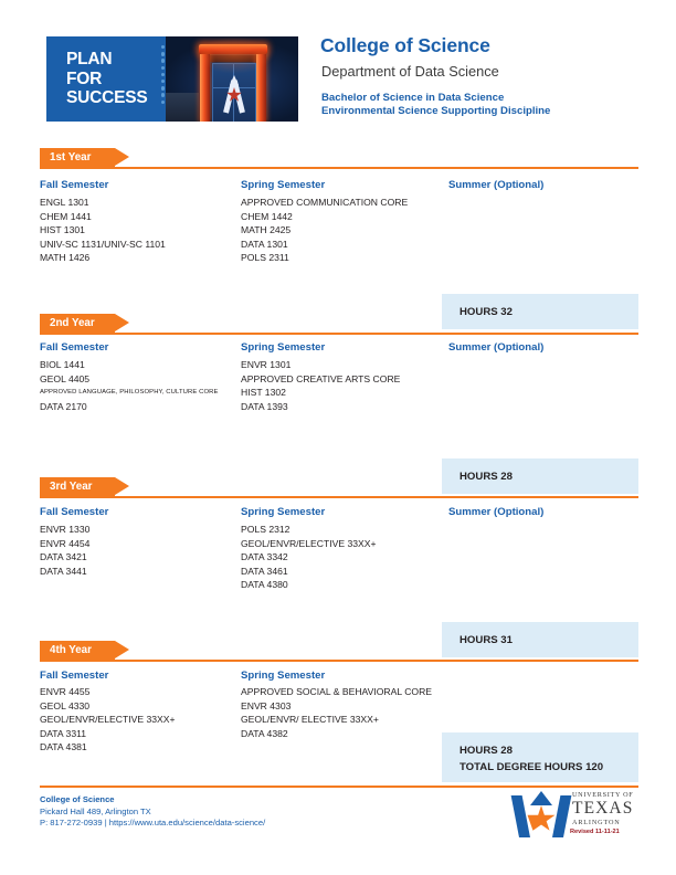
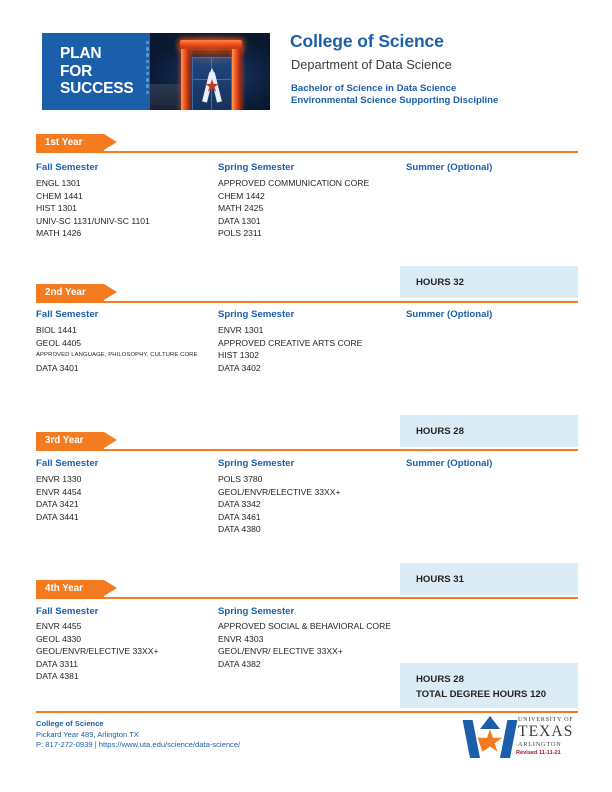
  PLAN
  FOR
  SUCCESS
  College of Science
  Department of Data Science
  Bachelor of Science in Data Science
  Environmental Science Supporting Discipline
  1st Year
  Fall Semester
  ENGL 1301
  CHEM 1441
  HIST 1301
  UNIV-SC 1131/UNIV-SC 1101
  MATH 1426
  Spring Semester
  APPROVED COMMUNICATION CORE
  CHEM 1442
  MATH 2425
  DATA 1301
  POLS 2311
  Summer (Optional)
  HOURS 32
  2nd Year
  Fall Semester
  BIOL 1441
  GEOL 4405
- DATA 2170
+ DATA 3401
  Spring Semester
  ENVR 1301
  APPROVED CREATIVE ARTS CORE
  HIST 1302
- DATA 1393
+ DATA 3402
  Summer (Optional)
  HOURS 28
  3rd Year
  Fall Semester
  ENVR 1330
  ENVR 4454
  DATA 3421
  DATA 3441
  Spring Semester
- POLS 2312
+ POLS 3780
  GEOL/ENVR/ELECTIVE 33XX+
  DATA 3342
  DATA 3461
  DATA 4380
  Summer (Optional)
  HOURS 31
  4th Year
  Fall Semester
  ENVR 4455
  GEOL 4330
  GEOL/ENVR/ELECTIVE 33XX+
  DATA 3311
  DATA 4381
  Spring Semester
  APPROVED SOCIAL & BEHAVIORAL CORE
  ENVR 4303
  GEOL/ENVR/ ELECTIVE 33XX+
  DATA 4382
  HOURS 28
  TOTAL DEGREE HOURS 120
  College of Science
- Pickard Hall 489, Arlington TX
+ Pickard Year 489, Arlington TX
  P: 817-272-0939 | https://www.uta.edu/science/data-science/
  TEXAS
